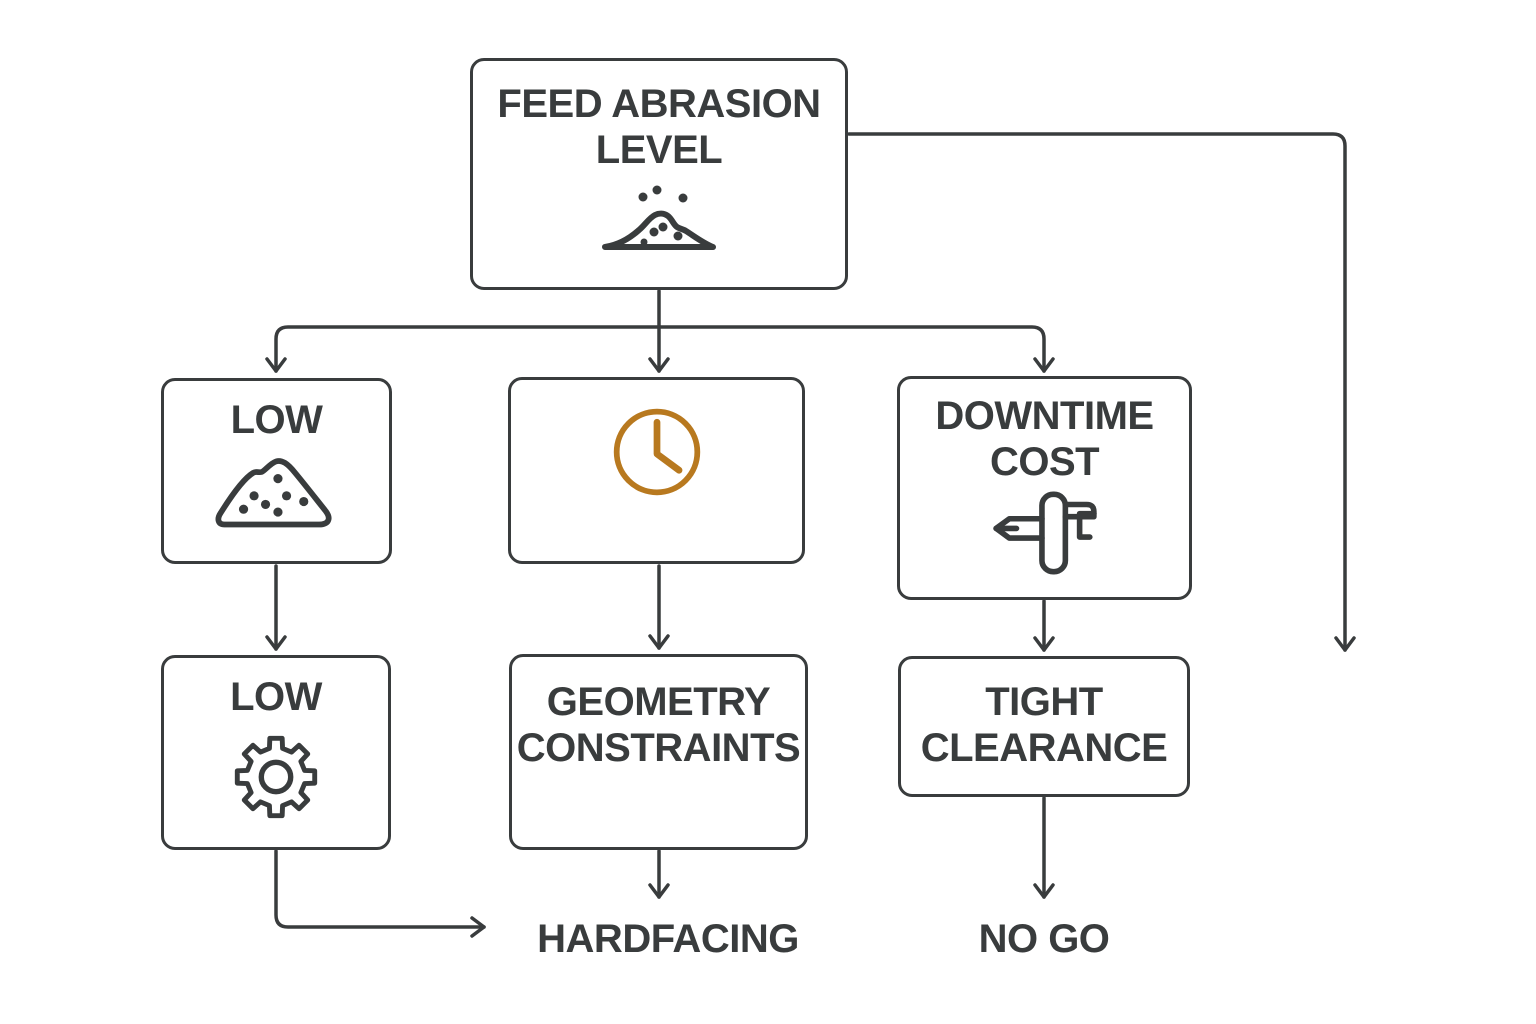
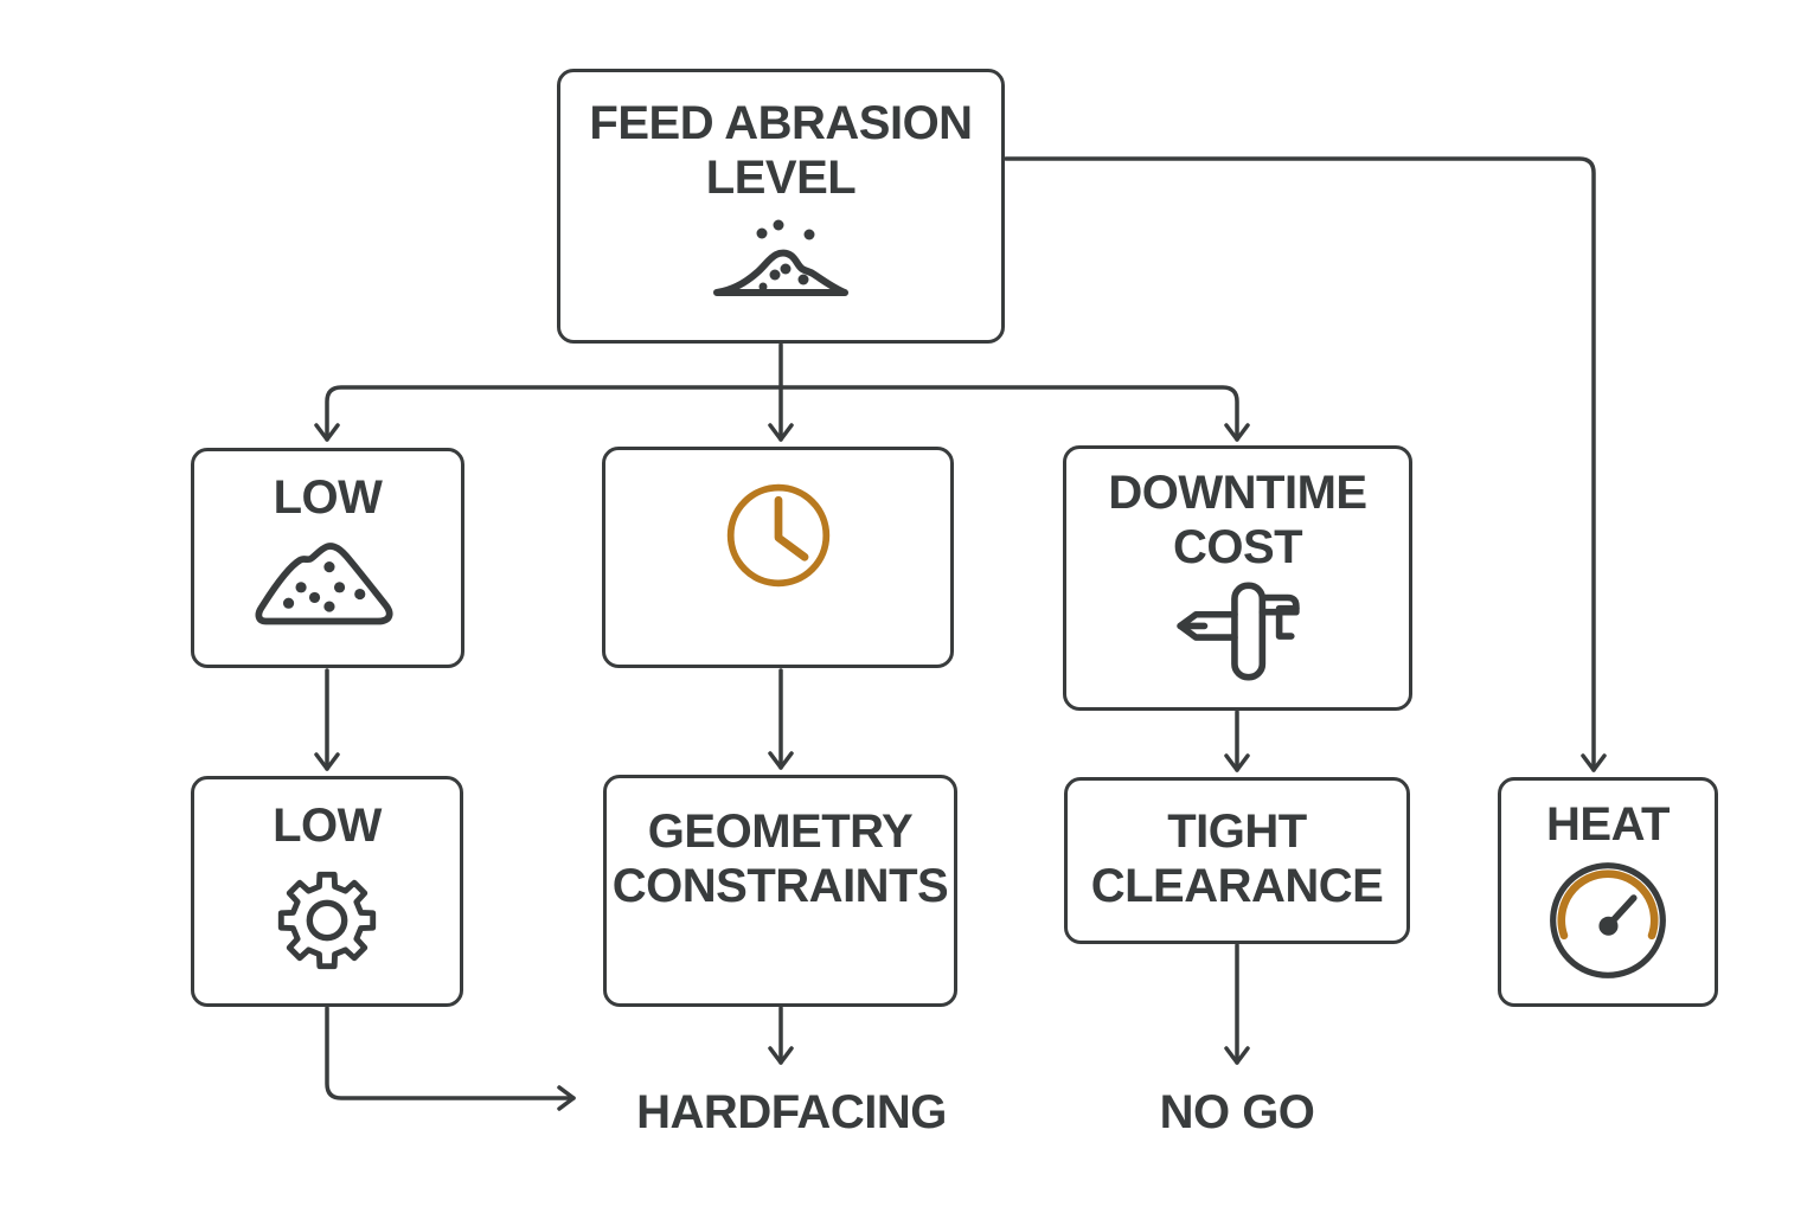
  FEED ABRASION
  LEVEL
  LOW
  DOWNTIME
  COST
  LOW
  GEOMETRY
  CONSTRAINTS
  TIGHT
  CLEARANCE
+ HEAT
  HARDFACING
  NO GO
